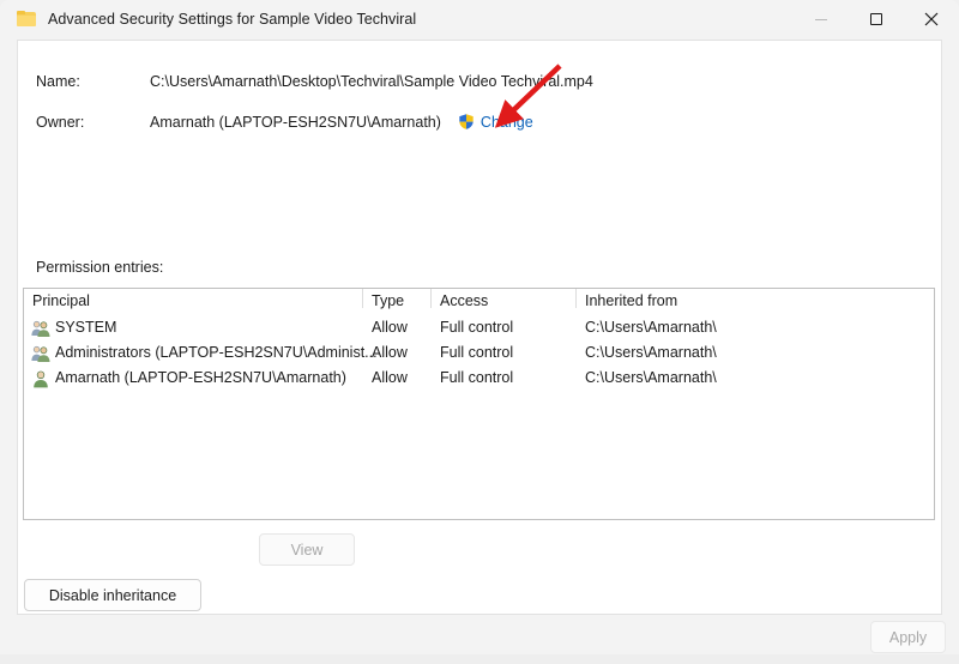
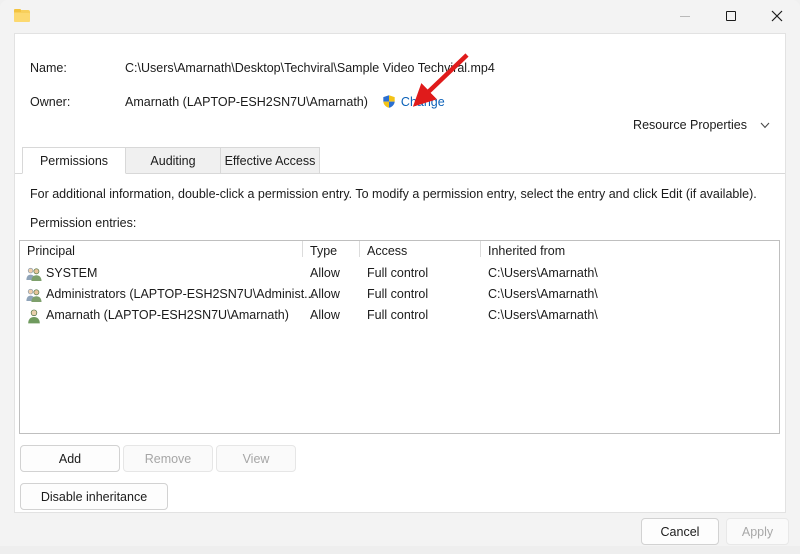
- Advanced Security Settings for Sample Video Techviral
  Name:
  C:\Users\Amarnath\Desktop\Techviral\Sample Video Techval.mp4
  Owner:
  Amarnath (LAPTOP-ESH2SN7U\Amarnath)
  Change
+ Resource Properties
+ Permissions
+ Auditing
+ Effective Access
+ For additional information, double-click a permission entry. To modify a permission entry, select the entry and click Edit (if available).
  Permission entries:
  Principal
  Type
  Access
  Inherited from
  SYSTEM
  Allow
  Full control
  C:\Users\Amarnath\
  Administrators (LAPTOP-ESH2SN7U\Administ...
  Allow
  Full control
  C:\Users\Amarnath\
  Amarnath (LAPTOP-ESH2SN7U\Amarnath)
  Allow
  Full control
  C:\Users\Amarnath\
+ Add
+ Remove
  View
  Disable inheritance
+ Cancel
  Apply
